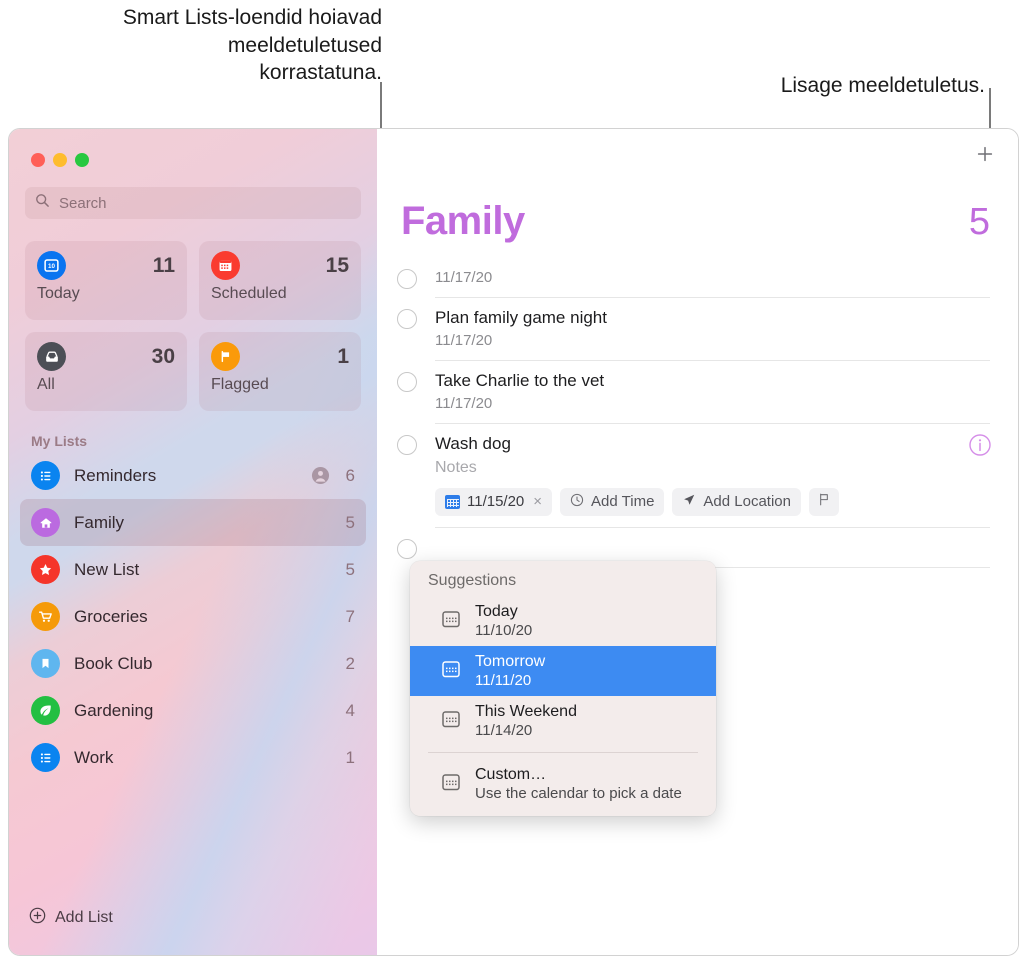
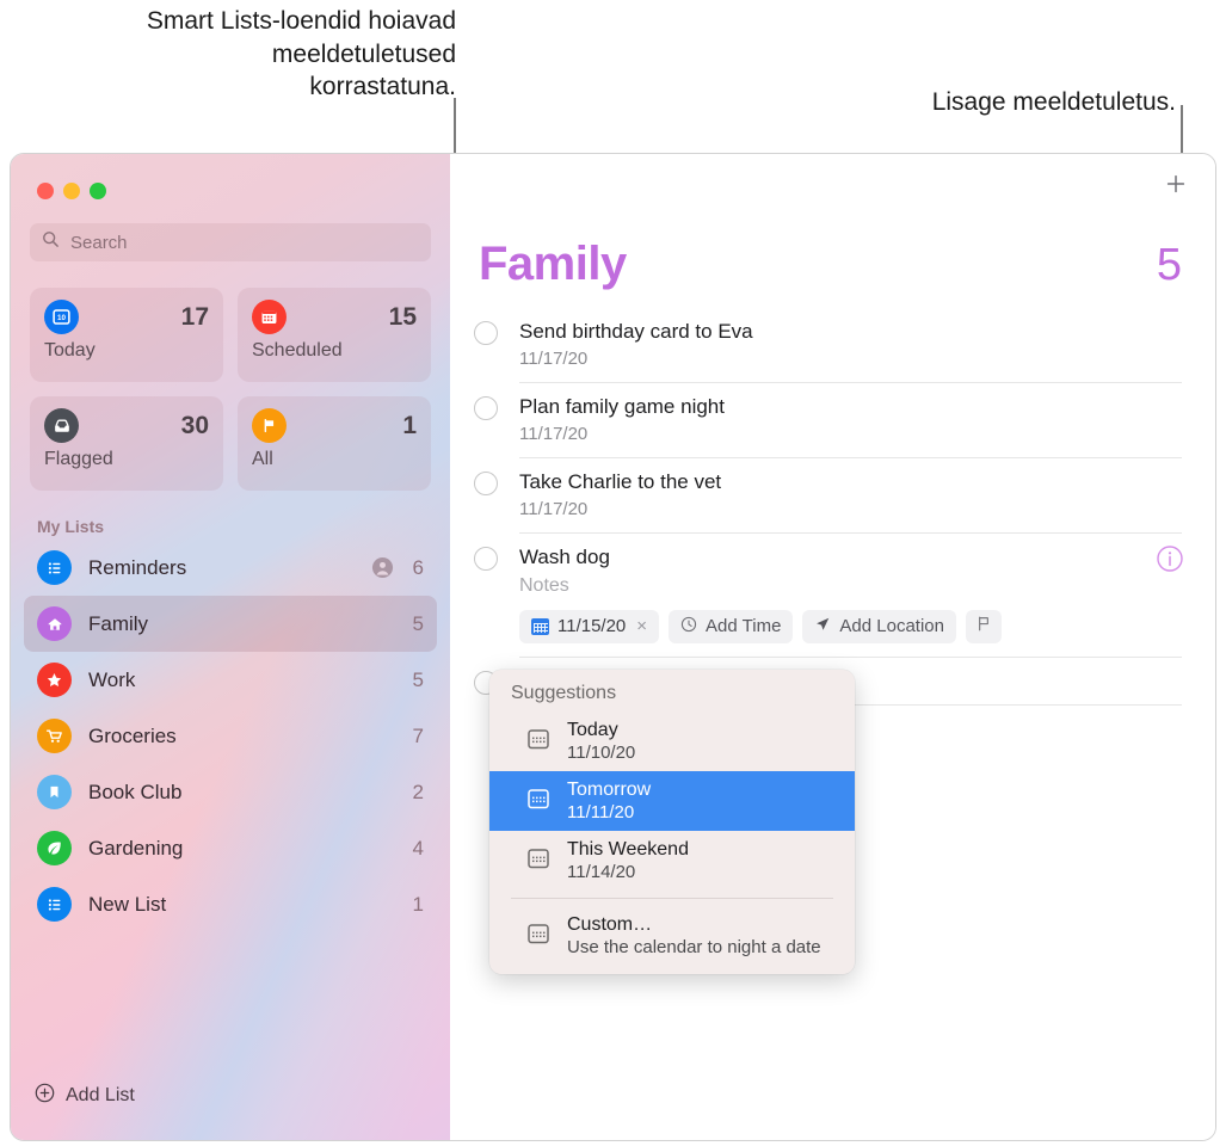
  Smart Lists-loendid hoiavad
  meeldetuletused
  korrastatuna.
  Lisage meeldetuletus.
  Search
- 11
+ 17
  Today
  15
  Scheduled
  30
- All
+ Flagged
  1
- Flagged
+ All
  My Lists
  Reminders
  6
  Family
  5
- New List
+ Work
  5
  Groceries
  7
  Book Club
  2
  Gardening
  4
- Work
+ New List
  1
  Add List
  Family
  5
+ Send birthday card to Eva
  11/17/20
  Plan family game night
  11/17/20
  Take Charlie to the vet
  11/17/20
  Wash dog
  Notes
  11/15/20
  ×
  Add Time
  Add Location
  Suggestions
  Today
  11/10/20
  Tomorrow
  11/11/20
  This Weekend
  11/14/20
  Custom…
- Use the calendar to pick a date
+ Use the calendar to night a date
